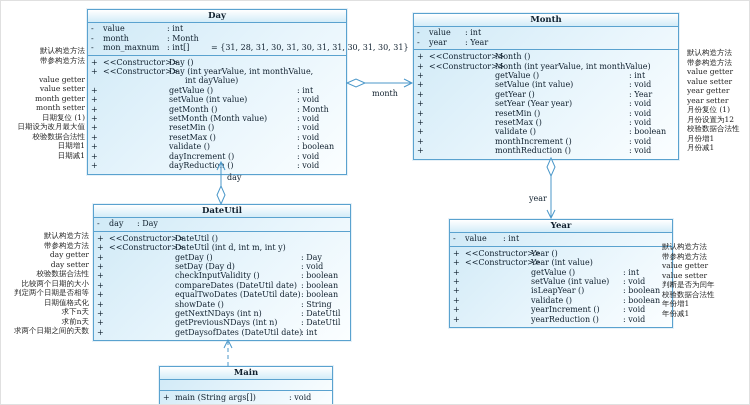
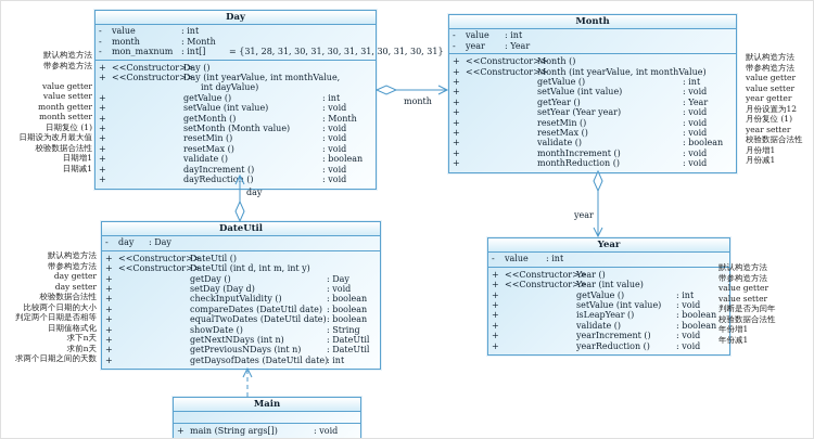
  Day
  -
  value
  : int
  -
  month
  : Month
  -
  mon_maxnum
  : int[]
  = {31, 28, 31, 30, 31, 30, 31, 31, 30, 31, 30, 31}
  +
  <<Constructor>
  Day ()
  +
  <<Constructor>
  Day (int yearValue, int monthVa
  int dayValue)
  +
  getValue ()
  : int
  +
  setValue (int value)
  : void
  +
  getMonth ()
  : Month
  +
  setMonth (Month value)
  : void
  +
  resetMin ()
  : void
  +
  resetMax ()
  : void
  +
  validate ()
  : boolean
  +
  dayIncrement ()
  : void
  +
  dayReduction ()
  : void
  Month
  -
  value
  : int
  -
  year
  : Year
  +
  <<Constructor>
  Month ()
  +
  <<Constructor>
  Month (int yearValue, int monthV
  +
  getValue ()
  : int
  +
  setValue (int value)
  : void
  +
  getYear ()
  : Year
  +
  setYear (Year year)
  : void
  +
  resetMin ()
  : void
  +
  resetMax ()
  : void
  +
  validate ()
  : boolean
  +
  monthIncrement ()
  : void
  +
  monthReduction ()
  : void
  DateUtil
  -
  day
  : Day
  +
  <<Constructor>
  DateUtil ()
  +
  <<Constructor>
  DateUtil (int d, int m, int y)
  +
  getDay ()
  : Day
  +
  setDay (Day d)
  : void
  +
  checkInputValidity ()
  : boolean
  +
  compareDates (DateUtil date)
  : boolean
  +
  equalTwoDates (DateUtil date)
  : boolean
  +
  showDate ()
  : String
  +
  getNextNDays (int n)
  : DateUtil
  +
  getPreviousNDays (int n)
  : DateUtil
  +
  getDaysofDates (DateUtil date)
  : int
  Year
  -
  value
  : int
  +
  <<Constructor>
  Year ()
  +
  <<Constructor>
  Year (int value)
  +
  getValue ()
  : int
  +
  setValue (int value)
  : void
  +
  isLeapYear ()
  : boolean
  +
  validate ()
  : boolean
  +
  yearIncrement ()
  : void
  +
  yearReduction ()
  : void
  Main
  +
  main (String args[])
  : void
  默认构造方法
  带参构造方法
  value getter
  value setter
  month getter
  month setter
  日期复位 (1)
  日期设为改月最大值
  校验数据合法性
  日期增1
  日期减1
  默认构造方法
  带参构造方法
  value getter
  value setter
  year getter
- year setter
+ 月份设置为12
  月份复位 (1)
- 月份设置为12
+ year setter
  校验数据合法性
  月份增1
  月份减1
  默认构造方法
  带参构造方法
  day getter
  day setter
  校验数据合法性
  比较两个日期的大小
  判定两个日期是否相等
  日期值格式化
  求下n天
  求前n天
  求两个日期之间的天数
  默认构造方法
  带参构造方法
  value getter
  value setter
  判断是否为闰年
  校验数据合法性
  年份增1
  年份减1
  month
  day
  year
